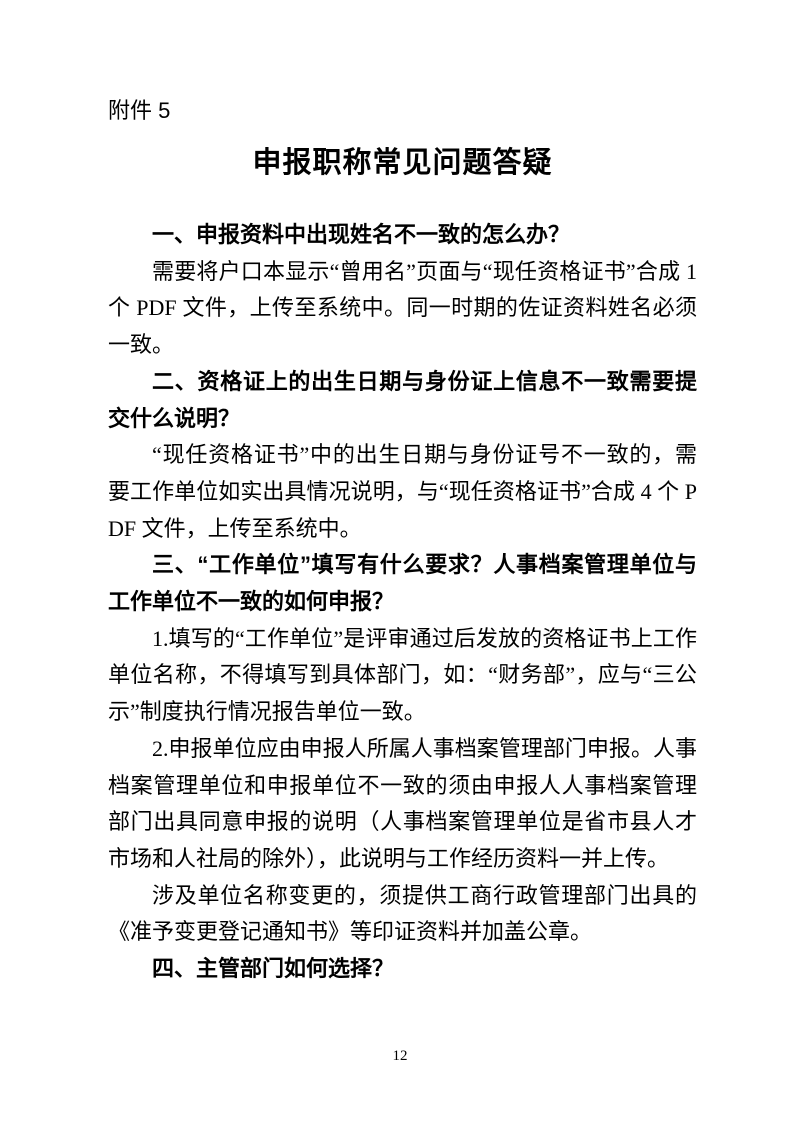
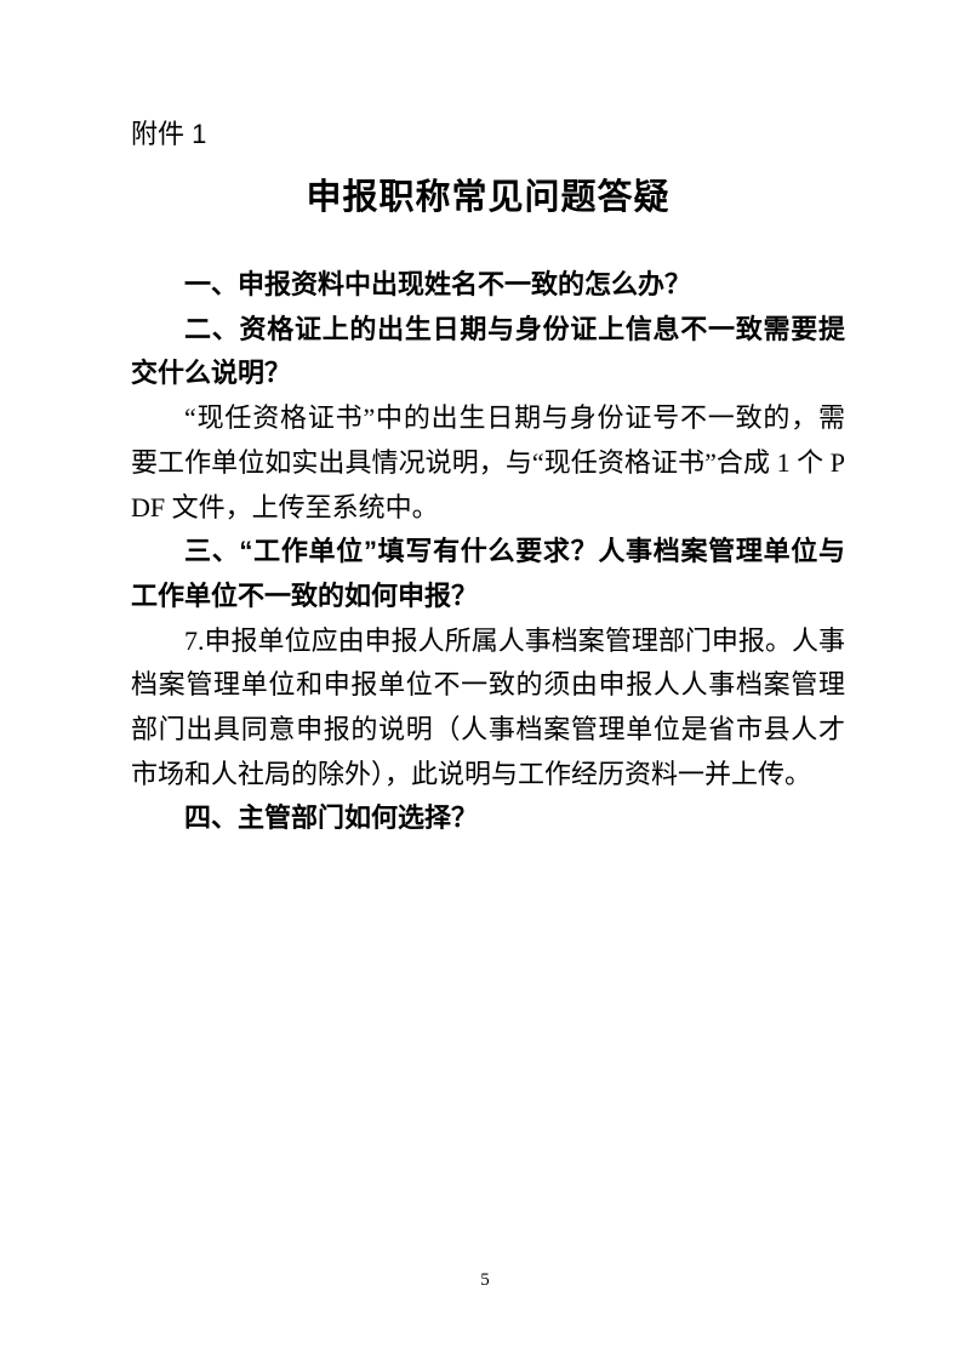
- 附件 5
+ 附件 1
  申报职称常见问题答疑
  一、申报资料中出现姓名不一致的怎么办？
- 需要将户口本显示“曾用名”页面与“现任资格证书”合成 1 个 PDF 文件，上传至系统中。同一时期的佐证资料姓名必须一致。
  二、资格证上的出生日期与身份证上信息不一致需要提交什么说明？
- “现任资格证书”中的出生日期与身份证号不一致的，需要工作单位如实出具情况说明，与“现任资格证书”合成 4 个 PDF 文件，上传至系统中。
+ “现任资格证书”中的出生日期与身份证号不一致的，需要工作单位如实出具情况说明，与“现任资格证书”合成 1 个 PDF 文件，上传至系统中。
  三、“工作单位”填写有什么要求？人事档案管理单位与工作单位不一致的如何申报？
- 1.填写的“工作单位”是评审通过后发放的资格证书上工作单位名称，不得填写到具体部门，如：“财务部”，应与“三公示”制度执行情况报告单位一致。
- 2.申报单位应由申报人所属人事档案管理部门申报。人事档案管理单位和申报单位不一致的须由申报人人事档案管理部门出具同意申报的说明（人事档案管理单位是省市县人才市场和人社局的除外），此说明与工作经历资料一并上传。
+ 7.申报单位应由申报人所属人事档案管理部门申报。人事档案管理单位和申报单位不一致的须由申报人人事档案管理部门出具同意申报的说明（人事档案管理单位是省市县人才市场和人社局的除外），此说明与工作经历资料一并上传。
- 涉及单位名称变更的，须提供工商行政管理部门出具的《准予变更登记通知书》等印证资料并加盖公章。
  四、主管部门如何选择？
- 12
+ 5
